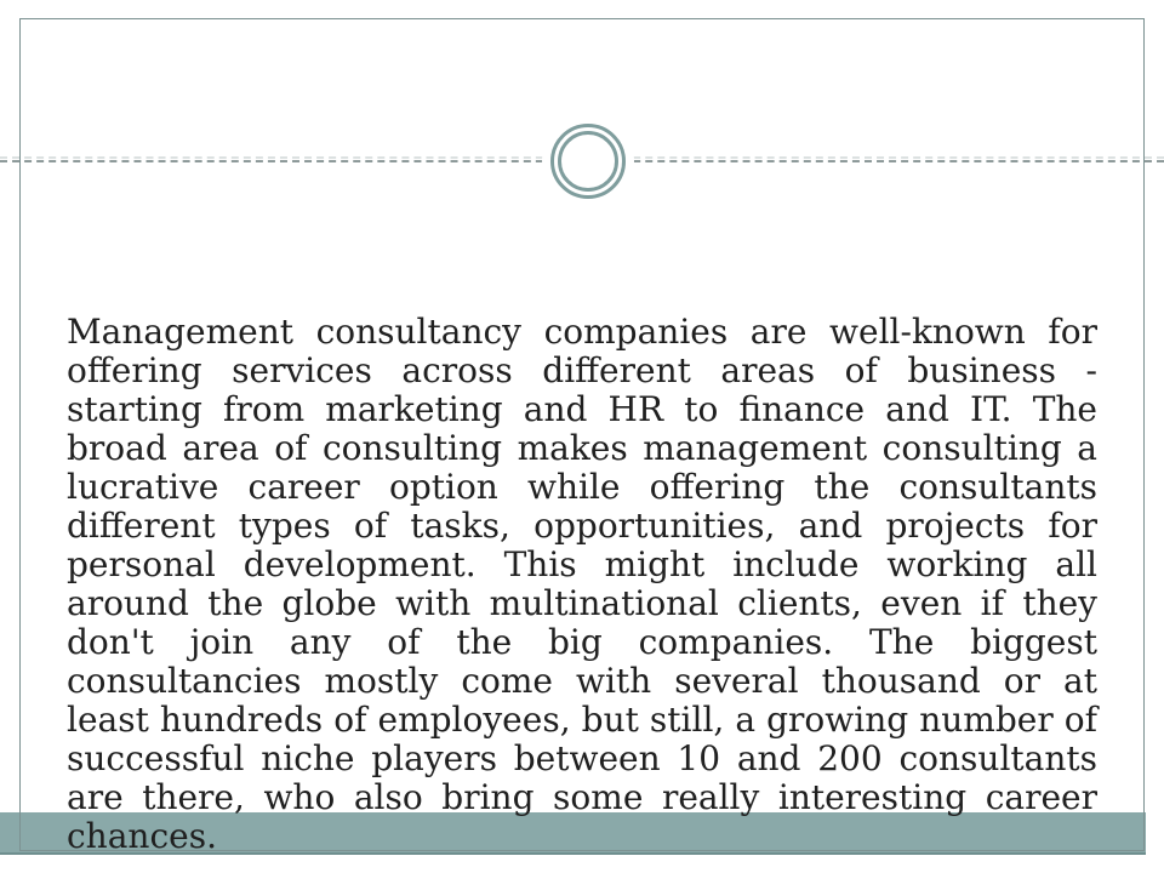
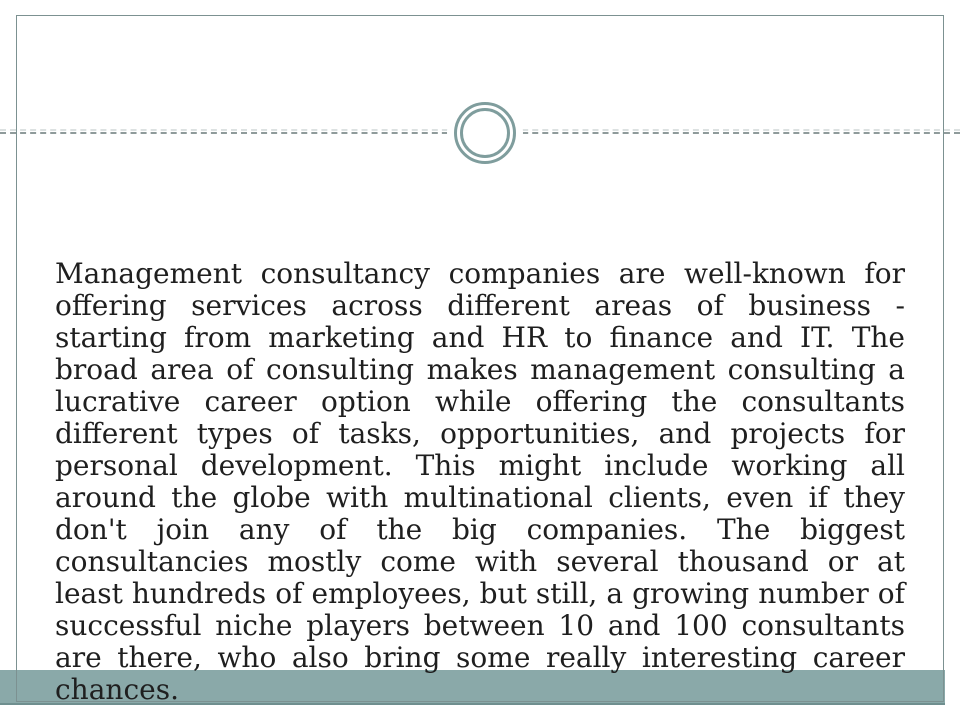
- Management consultancy companies are well-known for offering services across different areas of business - starting from marketing and HR to finance and IT. The broad area of consulting makes management consulting a lucrative career option while offering the consultants different types of tasks, opportunities, and projects for personal development. This might include working all around the globe with multinational clients, even if they don't join any of the big companies. The biggest consultancies mostly come with several thousand or at least hundreds of employees, but still, a growing number of successful niche players between 10 and 200 consultants are there, who also bring some really interesting career chances.
+ Management consultancy companies are well-known for offering services across different areas of business - starting from marketing and HR to finance and IT. The broad area of consulting makes management consulting a lucrative career option while offering the consultants different types of tasks, opportunities, and projects for personal development. This might include working all around the globe with multinational clients, even if they don't join any of the big companies. The biggest consultancies mostly come with several thousand or at least hundreds of employees, but still, a growing number of successful niche players between 10 and 100 consultants are there, who also bring some really interesting career chances.
